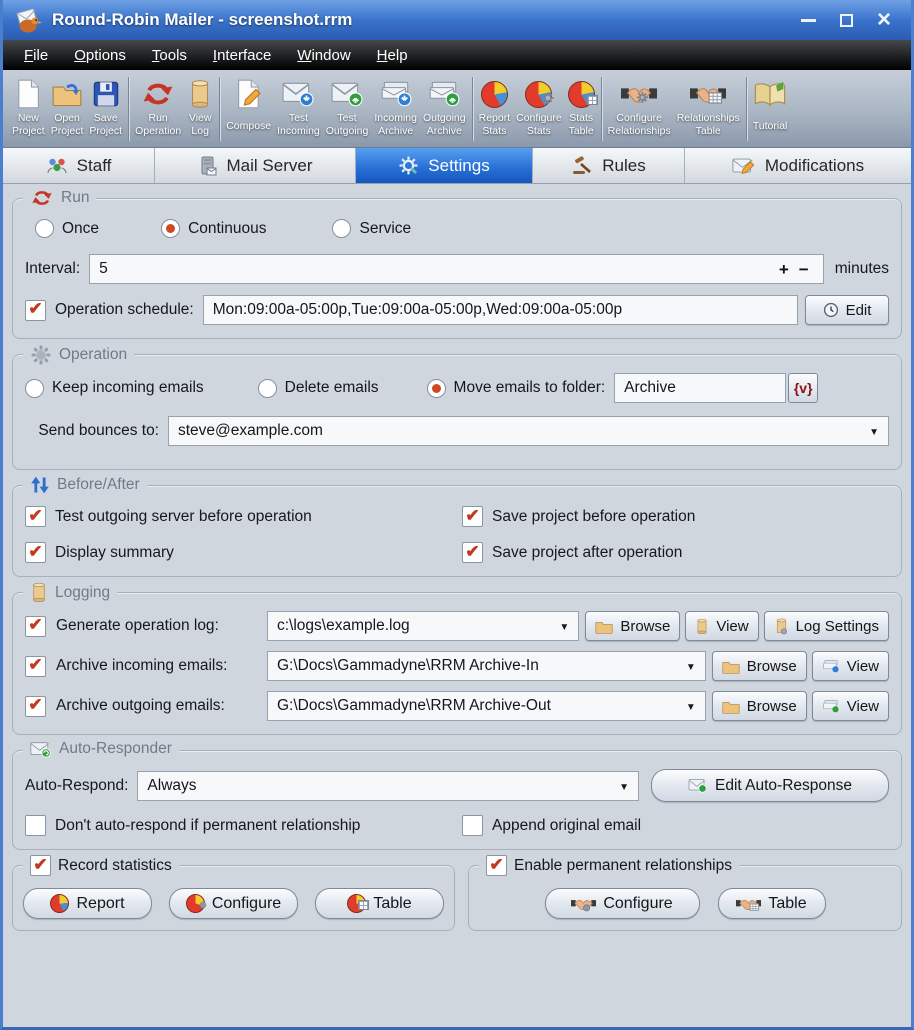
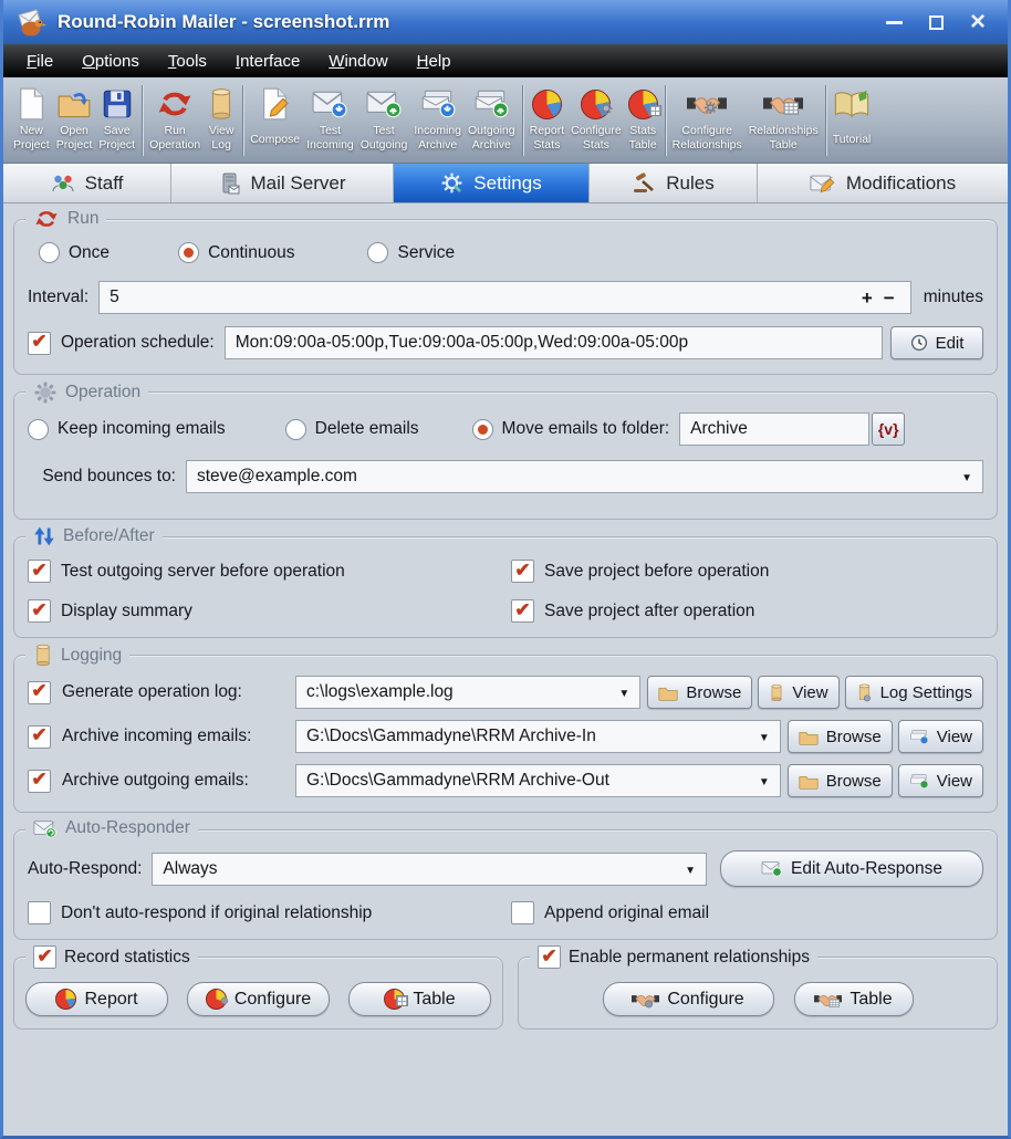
  Round-Robin Mailer - screenshot.rrm
  ×
  File
  Options
  Tools
  Interface
  Window
  Help
  New
  Project
  Open
  Project
  Save
  Project
  Run
  Operation
  View
  Log
  Compose
  Test
  Incoming
  Test
  Outgoing
  Incoming
  Archive
  Outgoing
  Archive
  Report
  Stats
  Configure
  Stats
  Stats
  Table
  Configure
  Relationships
  Relationships
  Table
  Tutorial
  Staff
  Mail Server
  Settings
  Rules
  Modifications
  Run
  Once
  Continuous
  Service
  Interval:
  5
  +
  −
  minutes
  Operation schedule:
  Mon:09:00a-05:00p,Tue:09:00a-05:00p,Wed:09:00a-05:00p
  Edit
  Operation
  Keep incoming emails
  Delete emails
  Move emails to folder:
  Archive
  {v}
  Send bounces to:
  steve@example.com
  Before/After
  Test outgoing server before operation
  Save project before operation
  Display summary
  Save project after operation
  Logging
  Generate operation log:
  c:\logs\example.log
  Browse
  View
  Log Settings
  Archive incoming emails:
  G:\Docs\Gammadyne\RRM Archive-In
  Browse
  View
  Archive outgoing emails:
  G:\Docs\Gammadyne\RRM Archive-Out
  Browse
  View
  Auto-Responder
  Auto-Respond:
  Always
  Edit Auto-Response
- Don't auto-respond if permanent relationship
+ Don't auto-respond if original relationship
  Append original email
  Record statistics
  Report
  Configure
  Table
  Enable permanent relationships
  Configure
  Table
